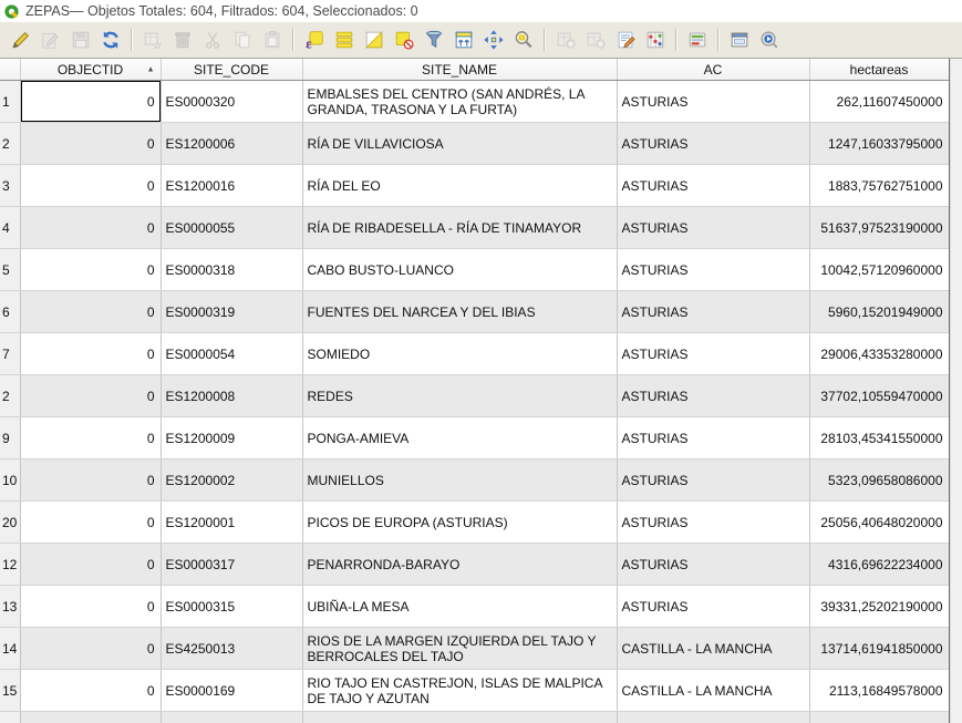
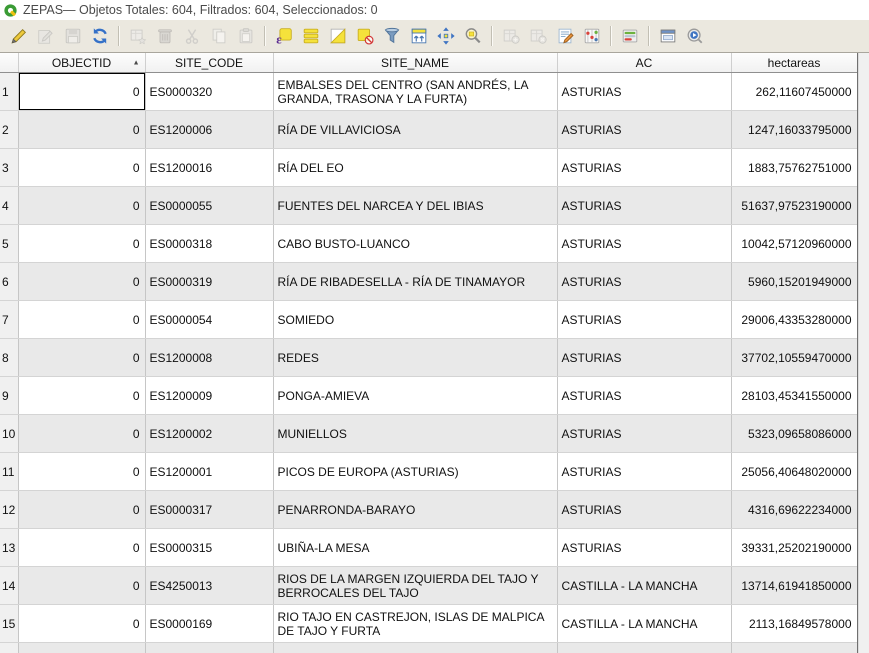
  ZEPAS— Objetos Totales: 604, Filtrados: 604, Seleccionados: 0
  ε
  	OBJECTID	SITE_CODE	SITE_NAME	AC	hectareas
  1	0	ES0000320	EMBALSES DEL CENTRO (SAN ANDRÉS, LA GRANDA, TRASONA Y LA FURTA)	ASTURIAS	262,11607450000
  2	0	ES1200006	RÍA DE VILLAVICIOSA	ASTURIAS	1247,16033795000
  3	0	ES1200016	RÍA DEL EO	ASTURIAS	1883,75762751000
- 4	0	ES0000055	RÍA DE RIBADESELLA - RÍA DE TINAMAYOR	ASTURIAS	51637,97523190000
+ 4	0	ES0000055	FUENTES DEL NARCEA Y DEL IBIAS	ASTURIAS	51637,97523190000
  5	0	ES0000318	CABO BUSTO-LUANCO	ASTURIAS	10042,57120960000
- 6	0	ES0000319	FUENTES DEL NARCEA Y DEL IBIAS	ASTURIAS	5960,15201949000
+ 6	0	ES0000319	RÍA DE RIBADESELLA - RÍA DE TINAMAYOR	ASTURIAS	5960,15201949000
  7	0	ES0000054	SOMIEDO	ASTURIAS	29006,43353280000
- 2	0	ES1200008	REDES	ASTURIAS	37702,10559470000
+ 8	0	ES1200008	REDES	ASTURIAS	37702,10559470000
  9	0	ES1200009	PONGA-AMIEVA	ASTURIAS	28103,45341550000
  10	0	ES1200002	MUNIELLOS	ASTURIAS	5323,09658086000
- 20	0	ES1200001	PICOS DE EUROPA (ASTURIAS)	ASTURIAS	25056,40648020000
+ 11	0	ES1200001	PICOS DE EUROPA (ASTURIAS)	ASTURIAS	25056,40648020000
  12	0	ES0000317	PENARRONDA-BARAYO	ASTURIAS	4316,69622234000
  13	0	ES0000315	UBIÑA-LA MESA	ASTURIAS	39331,25202190000
  14	0	ES4250013	RIOS DE LA MARGEN IZQUIERDA DEL TAJO Y BERROCALES DEL TAJO	CASTILLA - LA MANCHA	13714,61941850000
- 15	0	ES0000169	RIO TAJO EN CASTREJON, ISLAS DE MALPICA DE TAJO Y AZUTAN	CASTILLA - LA MANCHA	2113,16849578000
+ 15	0	ES0000169	RIO TAJO EN CASTREJON, ISLAS DE MALPICA DE TAJO Y FURTA	CASTILLA - LA MANCHA	2113,16849578000
